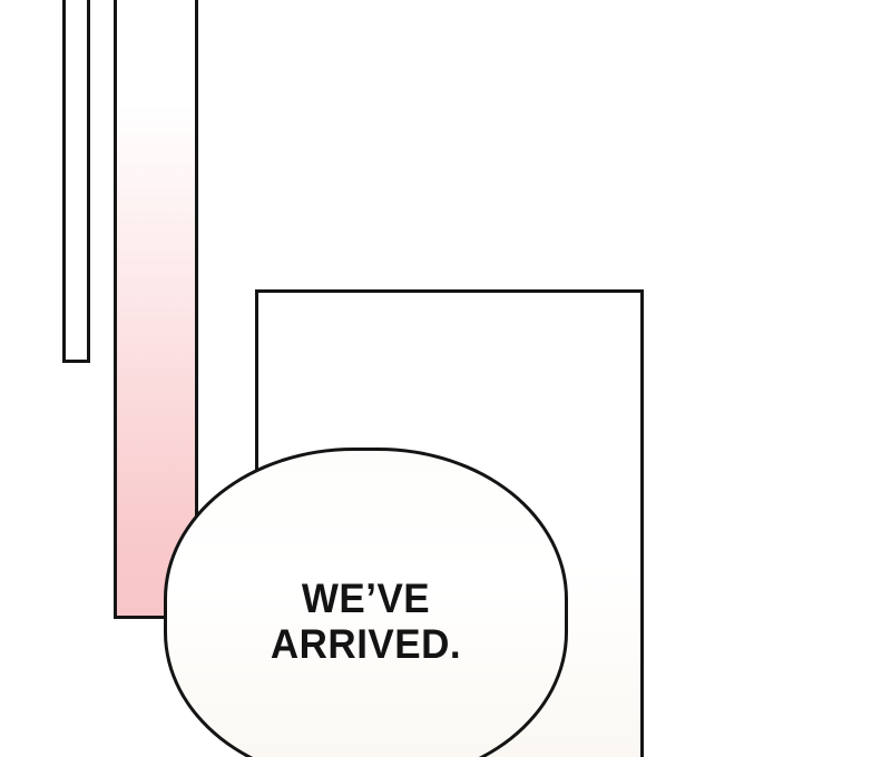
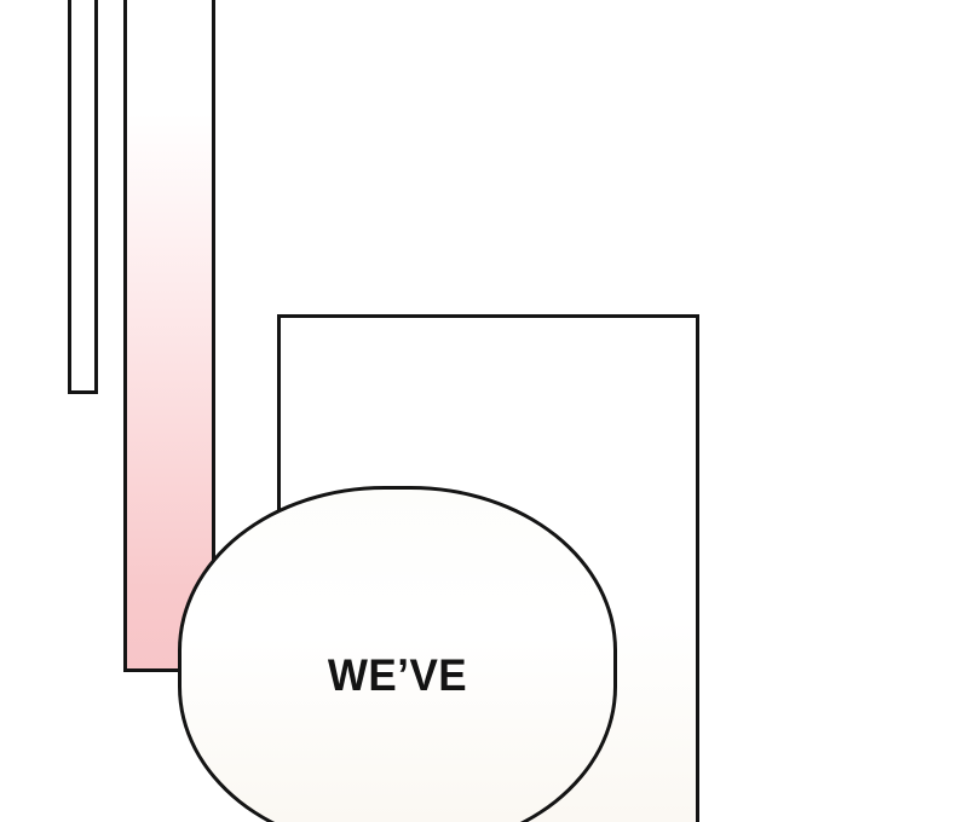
  WE’VE
- ARRIVED.
